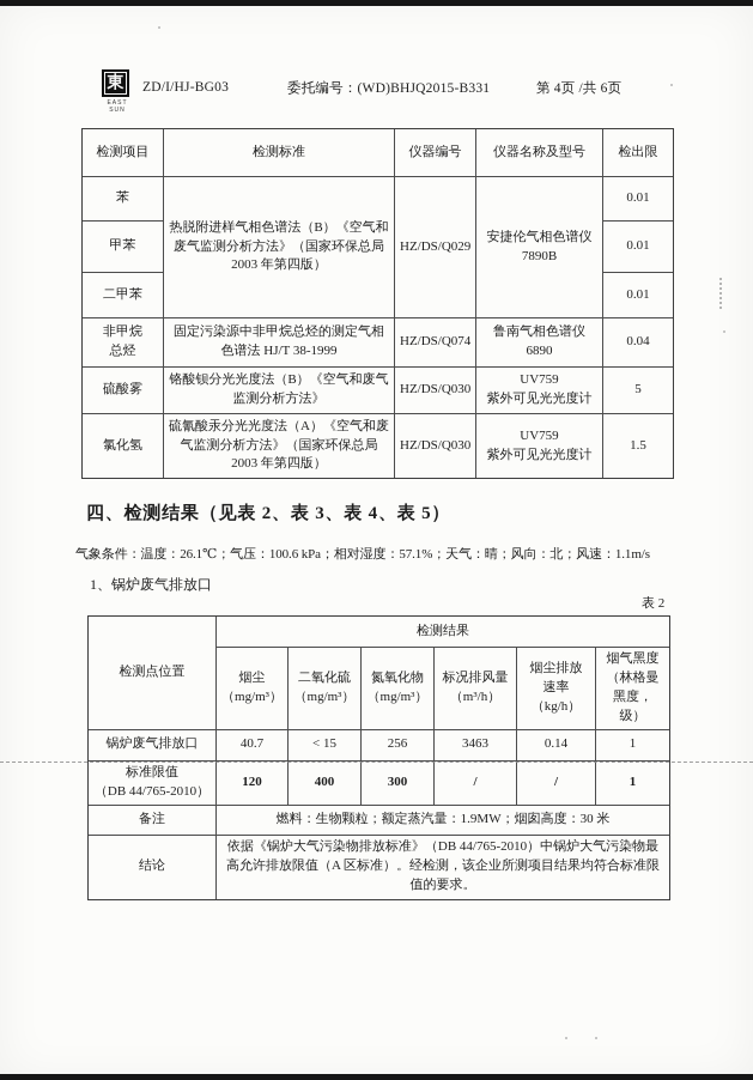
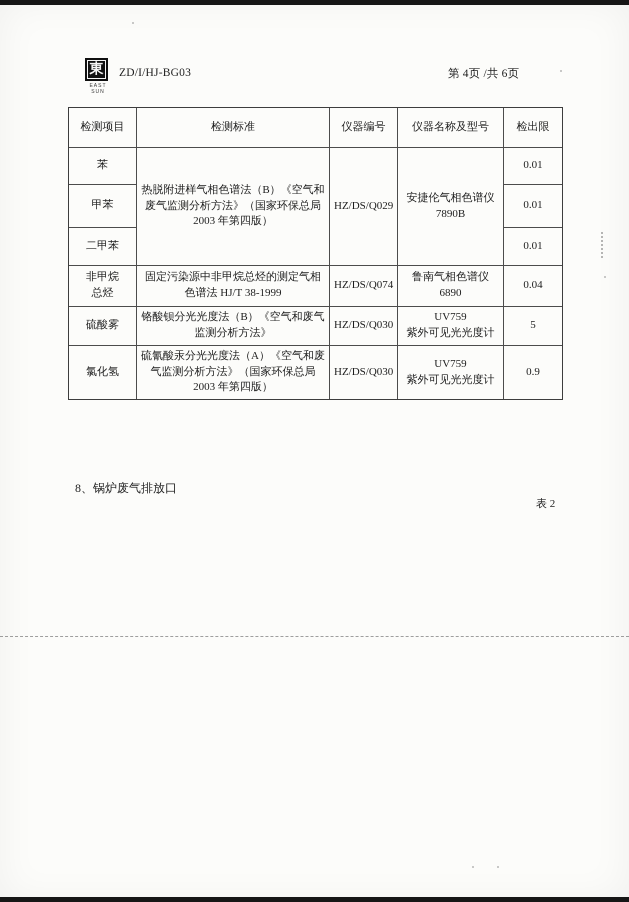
  東
  ZD/I/HJ-BG03
- 委托编号：(WD)BHJQ2015-B331
  第 4页 /共 6页
  检测项目	检测标准	仪器编号	仪器名称及型号	检出限
  苯	热脱附进样气相色谱法（B）《空气和废气监测分析方法》（国家环保总局 2003 年第四版）	HZ/DS/Q029	安捷伦气相色谱仪 7890B	0.01
  甲苯	0.01
  二甲苯	0.01
  非甲烷 总烃	固定污染源中非甲烷总烃的测定气相色谱法 HJ/T 38-1999	HZ/DS/Q074	鲁南气相色谱仪 6890	0.04
  硫酸雾	铬酸钡分光光度法（B）《空气和废气监测分析方法》	HZ/DS/Q030	UV759 紫外可见光光度计	5
- 氯化氢	硫氰酸汞分光光度法（A）《空气和废气监测分析方法》（国家环保总局 2003 年第四版）	HZ/DS/Q030	UV759 紫外可见光光度计	1.5
+ 氯化氢	硫氰酸汞分光光度法（A）《空气和废气监测分析方法》（国家环保总局 2003 年第四版）	HZ/DS/Q030	UV759 紫外可见光光度计	0.9
- 四、检测结果（见表 2、表 3、表 4、表 5）
- 气象条件：温度：26.1℃；气压：100.6 kPa；相对湿度：57.1%；天气：晴；风向：北；风速：1.1m/s
- 1、锅炉废气排放口
+ 8、锅炉废气排放口
  表 2
- 检测点位置	检测结果
- 烟尘 （mg/m³）	二氧化硫 （mg/m³）	氮氧化物 （mg/m³）	标况排风量 （m³/h）	烟尘排放 速率 （kg/h）	烟气黑度 （林格曼 黑度，级）
- 锅炉废气排放口	40.7	< 15	256	3463	0.14	1
- 标准限值 （DB 44/765-2010）	120	400	300	/	/	1
- 备注	燃料：生物颗粒；额定蒸汽量：1.9MW；烟囱高度：30 米
- 结论	依据《锅炉大气污染物排放标准》（DB 44/765-2010）中锅炉大气污染物最高允许排放限值（A 区标准）。经检测，该企业所测项目结果均符合标准限值的要求。
